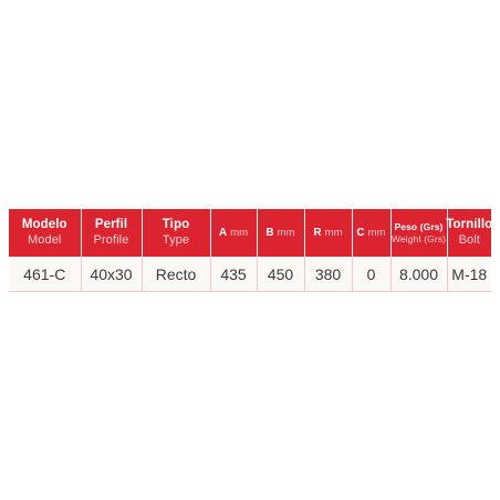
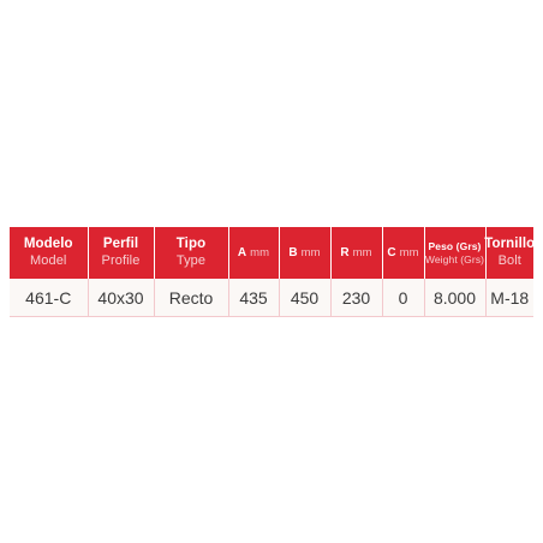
  Modelo Model	Perfil Profile	Tipo Type	A mm	B mm	R mm	C mm	Peso (Grs) Weight (Grs)	Tornillo Bolt
- 461-C	40x30	Recto	435	450	380	0	8.000	M-18
+ 461-C	40x30	Recto	435	450	230	0	8.000	M-18
